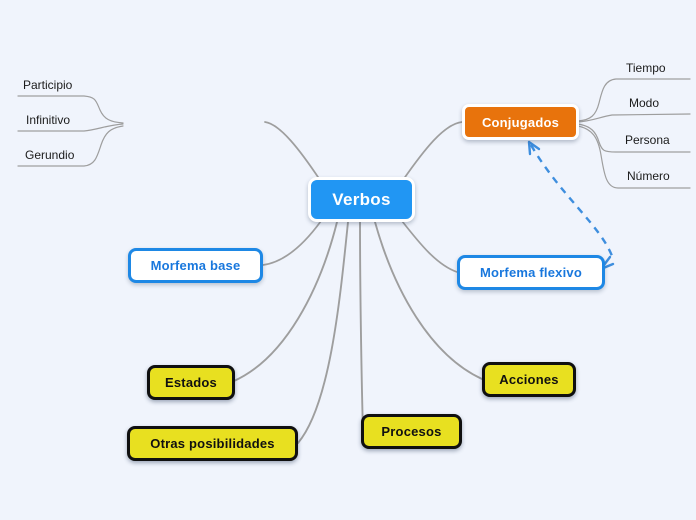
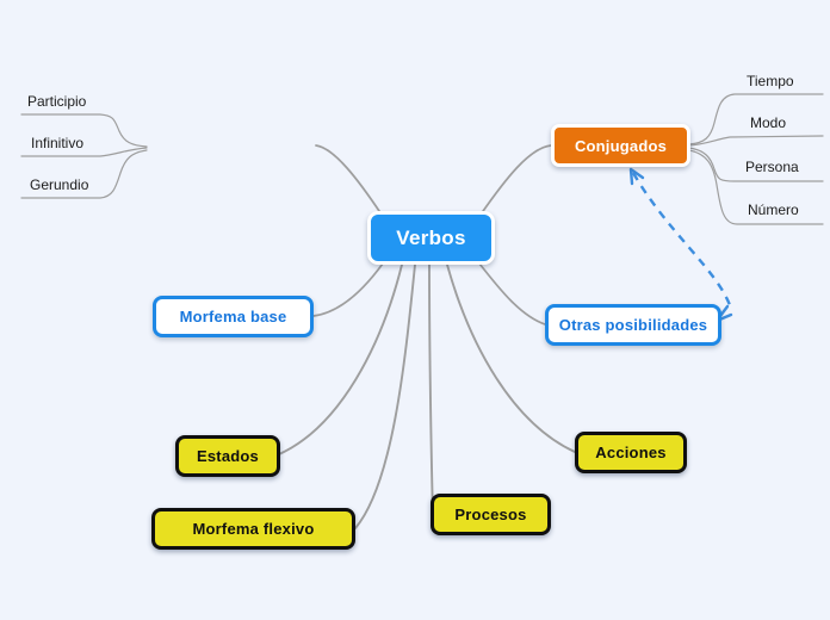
  Verbos
  Conjugados
  Morfema base
- Morfema flexivo
+ Otras posibilidades
  Estados
- Otras posibilidades
+ Morfema flexivo
  Procesos
  Acciones
  Participio
  Infinitivo
  Gerundio
  Tiempo
  Modo
  Persona
  Número
